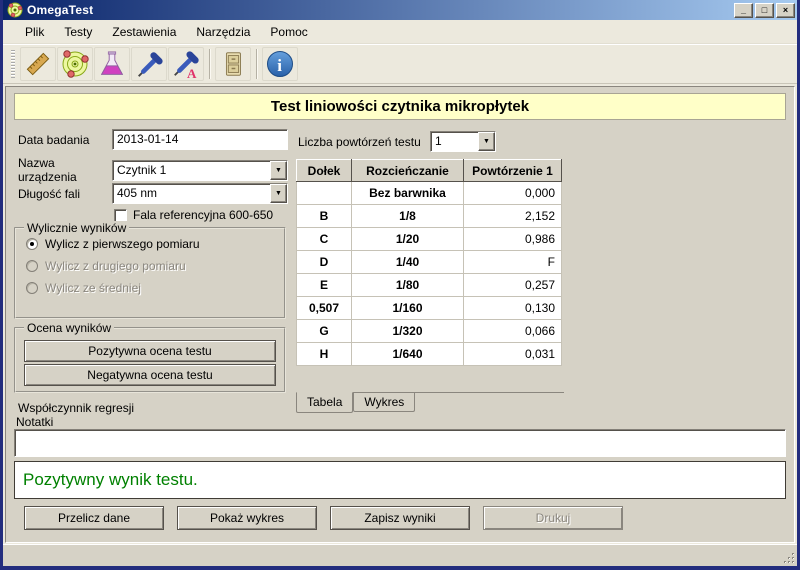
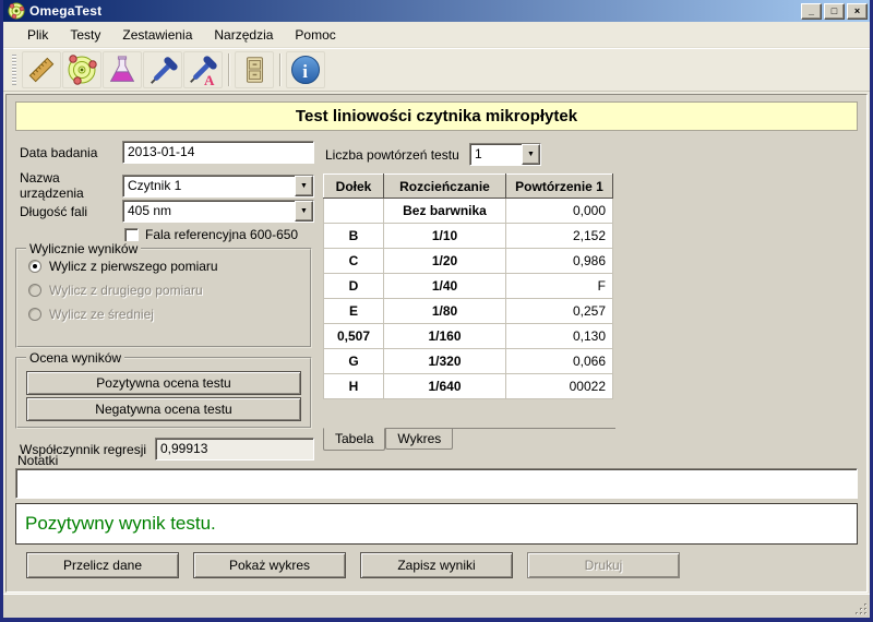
  OmegaTest
  _
  □
  ×
  Plik
  Testy
  Zestawienia
  Narzędzia
  Pomoc
  A
  i
  Test liniowości czytnika mikropłytek
  Data badania
  2013-01-14
  Nazwa urządzenia
  Czytnik 1
  Długość fali
  405 nm
  Fala referencyjna 600-650
  Wylicznie wyników
  Wylicz z pierwszego pomiaru
  Wylicz z drugiego pomiaru
  Wylicz ze średniej
  Ocena wyników
  Pozytywna ocena testu
  Negatywna ocena testu
  Współczynnik regresji
+ 0,99913
  Liczba powtórzeń testu
  1
  Dołek	Rozcieńczanie	Powtórzenie 1
  	Bez barwnika	0,000
- B	1/8	2,152
+ B	1/10	2,152
  C	1/20	0,986
  D	1/40	F
  E	1/80	0,257
  0,507	1/160	0,130
  G	1/320	0,066
- H	1/640	0,031
+ H	1/640	00022
  Tabela
  Wykres
  Notatki
  Pozytywny wynik testu.
  Przelicz dane
  Pokaż wykres
  Zapisz wyniki
  Drukuj
